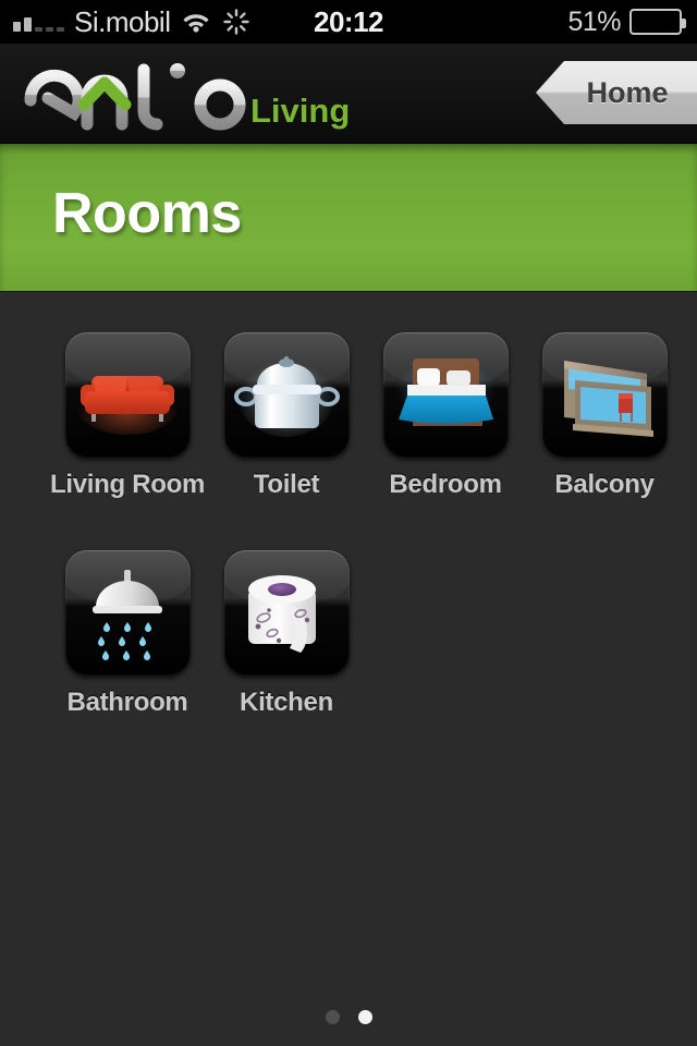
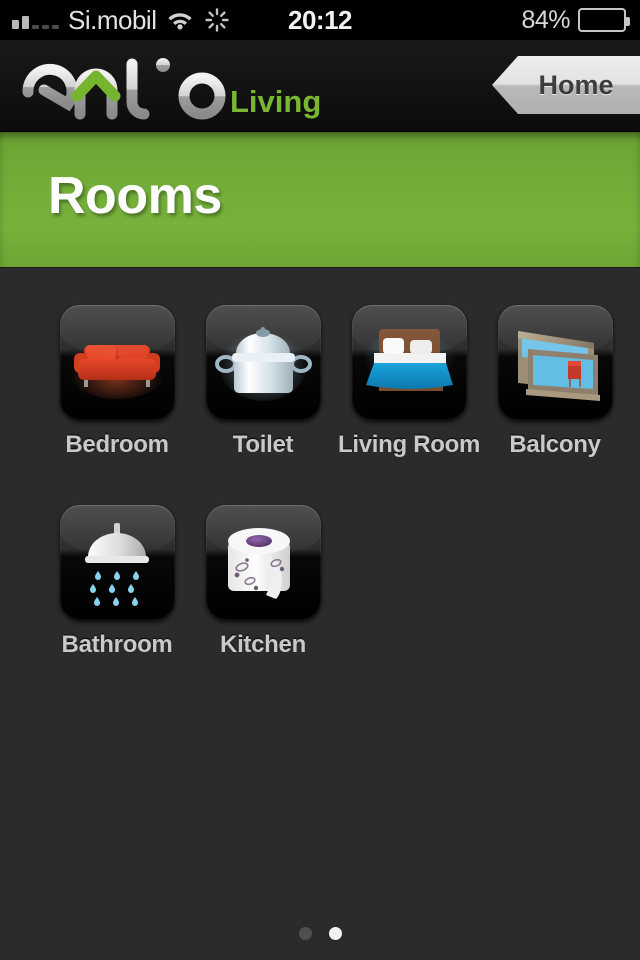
  Si.mobil
  20:12
- 51%
+ 84%
  Living
  Home
  Rooms
- Living Room
+ Bedroom
  Toilet
- Bedroom
+ Living Room
  Balcony
  Bathroom
  Kitchen
